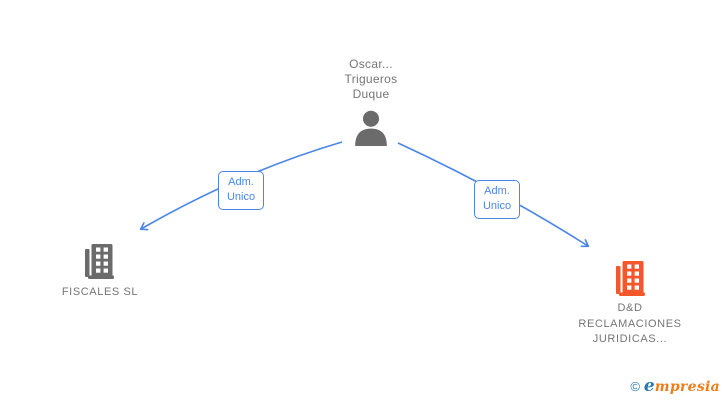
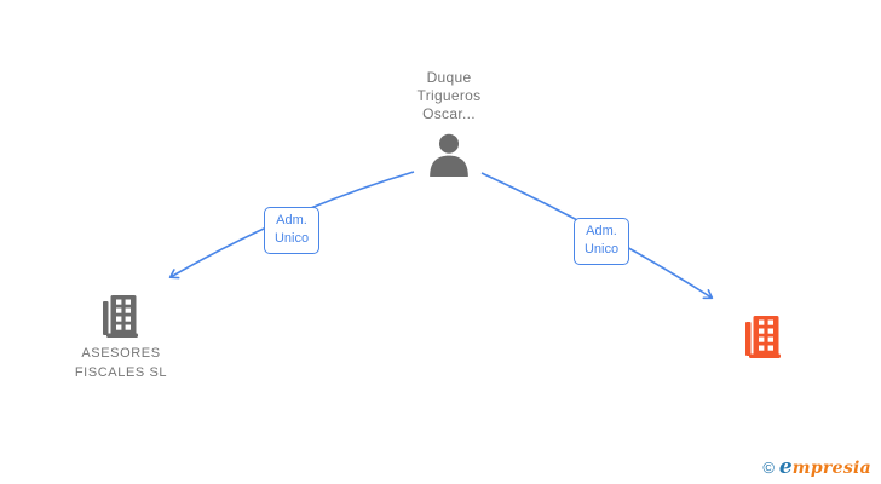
- Oscar...
+ Duque
  Trigueros
- Duque
+ Oscar...
  Adm.
  Unico
  Adm.
  Unico
+ ASESORES
  FISCALES SL
- D&D
- RECLAMACIONES
- JURIDICAS...
  ©
  e
  mpresia
